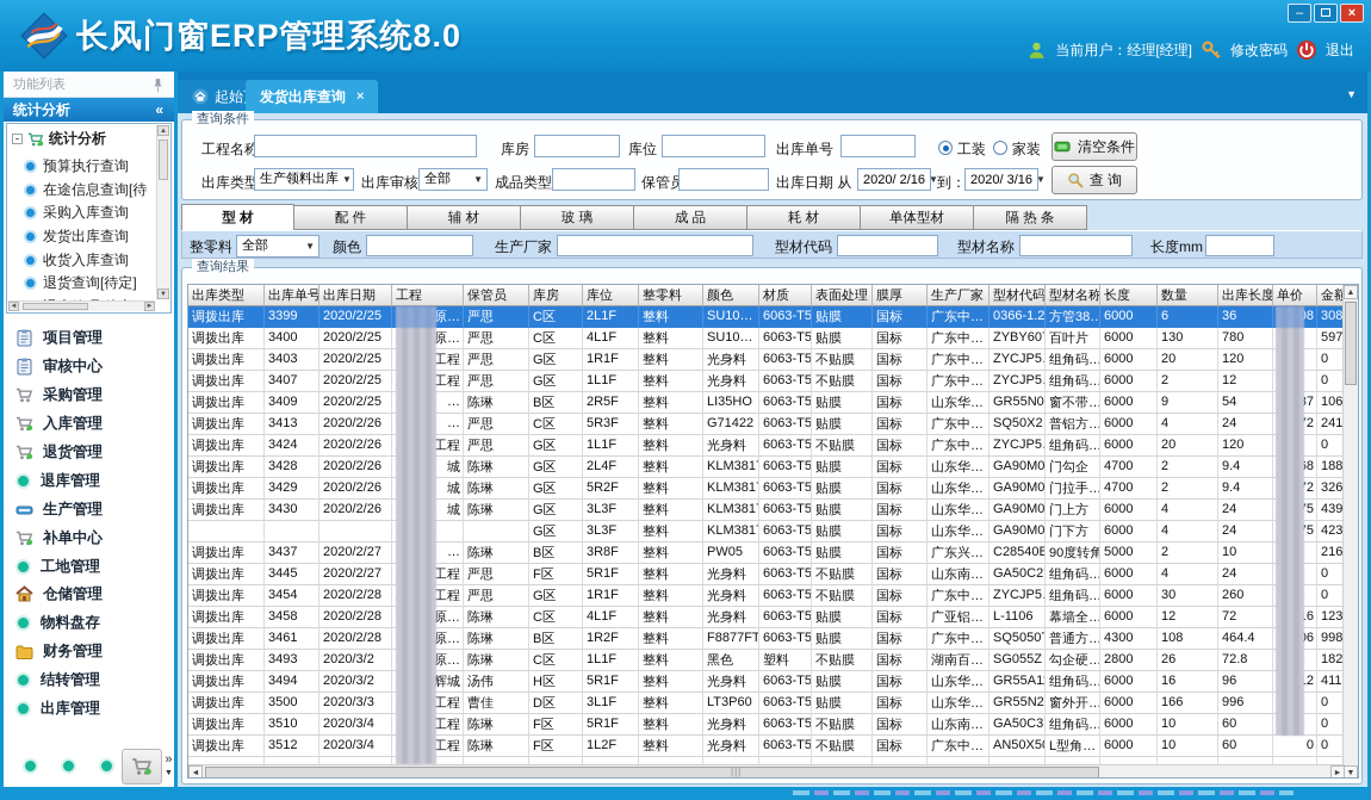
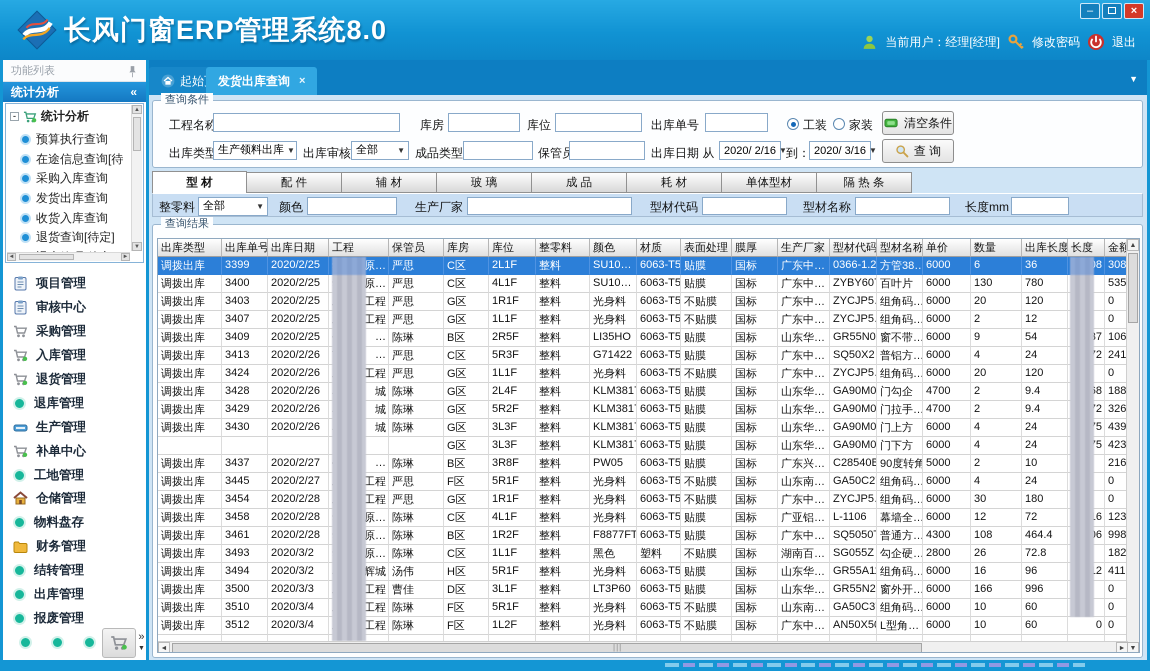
  长风门窗ERP管理系统8.0
  –
  ×
  当前用户：经理[经理]
  修改密码
  退出
  功能列表
  统计分析
  «
  -
  统计分析
  预算执行查询
  在途信息查询[待
  采购入库查询
  发货出库查询
  收货入库查询
  退货查询[待定]
  项目管理
  审核中心
  采购管理
  入库管理
  退货管理
  退库管理
  生产管理
  补单中心
  工地管理
  仓储管理
  物料盘存
  财务管理
  结转管理
  出库管理
+ 报废管理
  »
  ▼
  发货出库查询
  ×
  查询条件
  工程名称
  库房
  库位
  出库单号
  工装
  家装
  清空条件
  出库类型
  生产领料出库
  ▼
  出库审核
  全部
  ▼
  成品类型
  保管员
  出库日期 从
  2020/ 2/16
  ▼
  到：
  2020/ 3/16
  ▼
  查 询
  型 材
  配 件
  辅 材
  玻 璃
  成 品
  耗 材
  单体型材
  隔 热 条
  整零料
  全部
  ▼
  颜色
  生产厂家
  型材代码
  型材名称
  长度mm
  查询结果
  出库类型
  出库单号
  出库日期
  工程
  保管员
  库房
  库位
  整零料
  颜色
  材质
  表面处理
  膜厚
  生产厂家
  型材代码
  型材名称
- 长度
+ 单价
  数量
  出库长度
- 单价
+ 长度
  金额
  调拨出库
  3399
  2020/2/25
  原…
  严思
  C区
  2L1F
  整料
  SU10…
  6063-T5
  贴膜
  国标
  广东中…
  0366-1.2
  方管38…
  6000
  6
  36
  308
  调拨出库
  3400
  2020/2/25
  原…
  严思
  C区
  4L1F
  整料
  SU10…
  6063-T5
  贴膜
  国标
  广东中…
  ZYBY60
  百叶片
  6000
  130
  780
- 597
+ 535
  调拨出库
  3403
  2020/2/25
  工程
  严思
  G区
  1R1F
  整料
  光身料
  6063-T5
  不贴膜
  国标
  广东中…
  ZYCJP5
  组角码…
  6000
  20
  120
  0
  调拨出库
  3407
  2020/2/25
  工程
  严思
  G区
  1L1F
  整料
  光身料
  6063-T5
  不贴膜
  国标
  广东中…
  ZYCJP5
  组角码…
  6000
  2
  12
  0
  调拨出库
  3409
  2020/2/25
  …
  陈琳
  B区
  2R5F
  整料
  LI35HO
  6063-T5
  贴膜
  国标
  山东华…
  GR55N0
  窗不带…
  6000
  9
  54
  106
  调拨出库
  3413
  2020/2/26
  …
  严思
  C区
  5R3F
  整料
  G71422
  6063-T5
  贴膜
  国标
  广东中…
  SQ50X2
  普铝方…
  6000
  4
  24
  241
  调拨出库
  3424
  2020/2/26
  工程
  严思
  G区
  1L1F
  整料
  光身料
  6063-T5
  不贴膜
  国标
  广东中…
  ZYCJP5
  组角码…
  6000
  20
  120
  0
  调拨出库
  3428
  2020/2/26
  城
  陈琳
  G区
  2L4F
  整料
  KLM381
  6063-T5
  贴膜
  国标
  山东华…
  GA90M0
  门勾企
  4700
  2
  9.4
  188
  调拨出库
  3429
  2020/2/26
  城
  陈琳
  G区
  5R2F
  整料
  KLM381
  6063-T5
  贴膜
  国标
  山东华…
  GA90M0
  门拉手…
  4700
  2
  9.4
  326
  调拨出库
  3430
  2020/2/26
  城
  陈琳
  G区
  3L3F
  整料
  KLM381
  6063-T5
  贴膜
  国标
  山东华…
  GA90M0
  门上方
  6000
  4
  24
  439
  G区
  3L3F
  整料
  KLM381
  6063-T5
  贴膜
  国标
  山东华…
  GA90M0
  门下方
  6000
  4
  24
  423
  调拨出库
  3437
  2020/2/27
  …
  陈琳
  B区
  3R8F
  整料
  PW05
  6063-T5
  贴膜
  国标
  广东兴…
  C28540B
  90度转角
  5000
  2
  10
  216
  调拨出库
  3445
  2020/2/27
  严思
  F区
  5R1F
  整料
  光身料
  6063-T5
  不贴膜
  国标
  山东南…
  GA50C2
  组角码…
  6000
  4
  24
  0
  调拨出库
  3454
  2020/2/28
  严思
  G区
  1R1F
  整料
  光身料
  6063-T5
  不贴膜
  国标
  广东中…
  ZYCJP5
  组角码…
  6000
  30
- 260
+ 180
  0
  调拨出库
  3458
  2020/2/28
  原…
  陈琳
  C区
  4L1F
  整料
  光身料
  6063-T5
  贴膜
  国标
  广亚铝…
  L-1106
  幕墙全…
  6000
  12
  72
  123
  调拨出库
  3461
  2020/2/28
  原…
  陈琳
  B区
  1R2F
  整料
  F8877FT
  6063-T5
  贴膜
  国标
  广东中…
  SQ5050T
  普通方…
  4300
  108
  464.4
  998
  调拨出库
  3493
  2020/3/2
  原…
  陈琳
  C区
  1L1F
  整料
  黑色
  塑料
  不贴膜
  国标
  湖南百…
  SG055Z
  勾企硬…
  2800
  26
  72.8
  182
  调拨出库
  3494
  2020/3/2
  辉城
  汤伟
  H区
  5R1F
  整料
  光身料
  6063-T5
  贴膜
  国标
  山东华…
  GR55A1
  组角码…
  6000
  16
  96
  411
  调拨出库
  3500
  2020/3/3
  曹佳
  D区
  3L1F
  整料
  LT3P60
  6063-T5
  贴膜
  国标
  山东华…
  GR55N2
  窗外开…
  6000
  166
  996
  0
  调拨出库
  3510
  2020/3/4
  陈琳
  F区
  5R1F
  整料
  光身料
  6063-T5
  不贴膜
  国标
  山东南…
  GA50C3
  组角码…
  6000
  10
  60
  0
  调拨出库
  3512
  2020/3/4
  陈琳
  F区
  1L2F
  整料
  光身料
  6063-T5
  不贴膜
  国标
  广东中…
  L型角…
  6000
  10
  60
  0
  0
  |||
